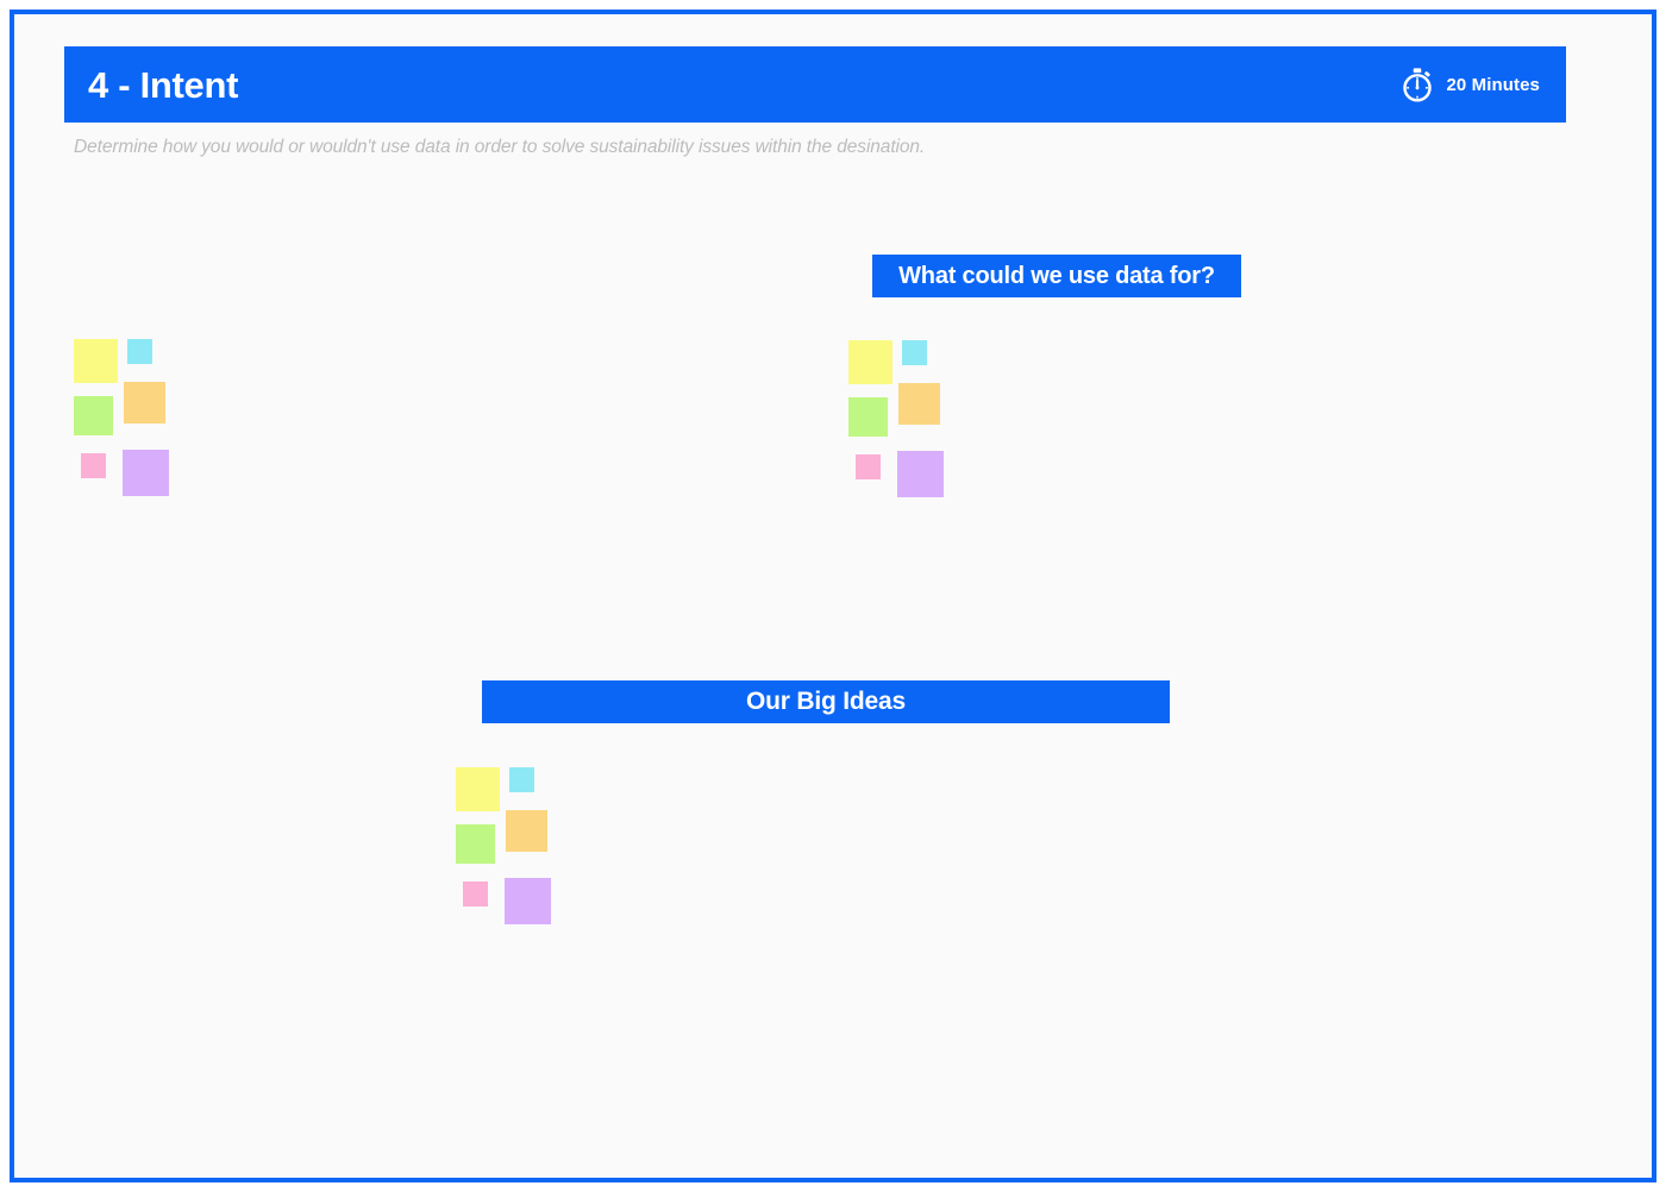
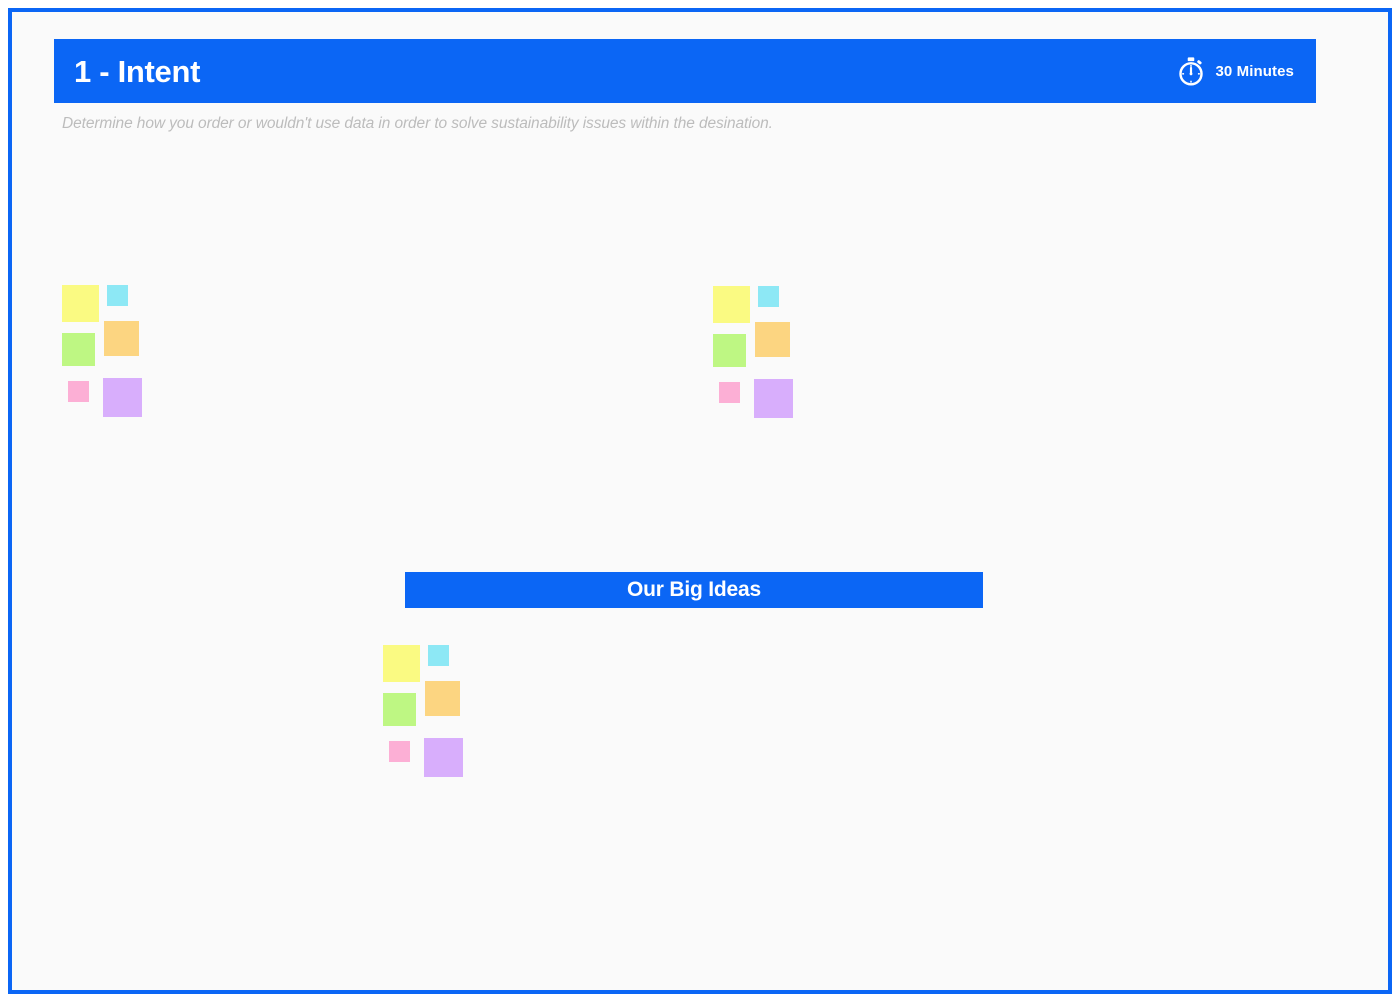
- 4 - Intent
+ 1 - Intent
- 20 Minutes
+ 30 Minutes
- Determine how you would or wouldn't use data in order to solve sustainability issues within the desination.
+ Determine how you order or wouldn't use data in order to solve sustainability issues within the desination.
- What could we use data for?
  Our Big Ideas
